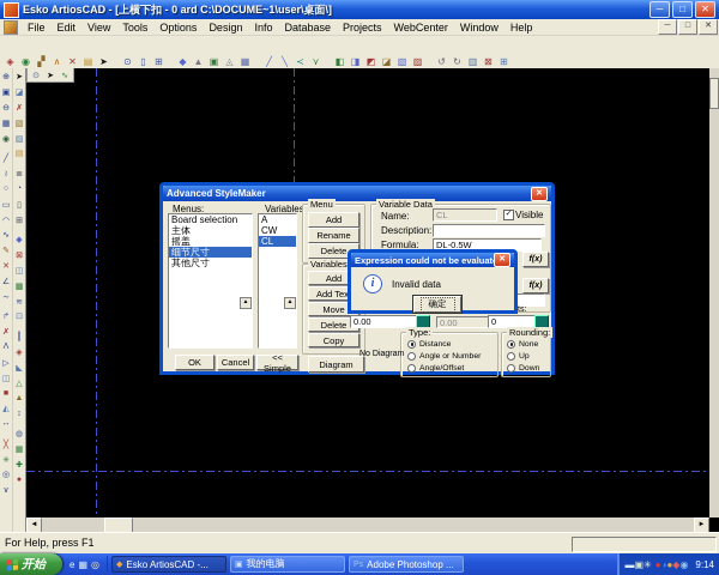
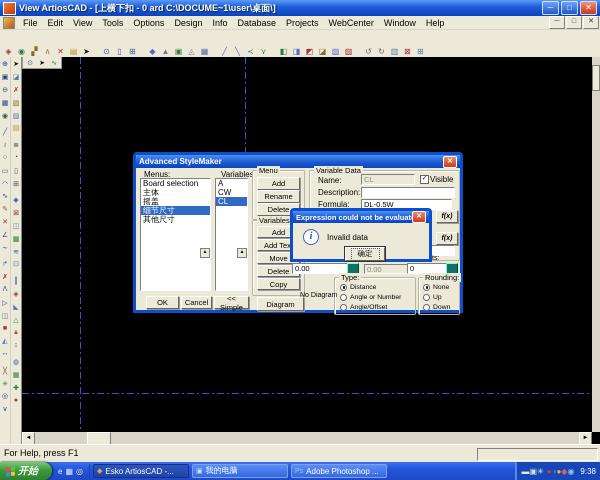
- Esko ArtiosCAD - [上横下扣 - 0 ard C:\DOCUME~1\user\桌面\]
+ View ArtiosCAD - [上横下扣 - 0 ard C:\DOCUME~1\user\桌面\]
  ─
  □
  ✕
  File Edit View Tools Options Design Info Database Projects WebCenter Window Help
  ◈ ◉ ▞ ∧ ✕ ▤ ➤ ⊙ ▯ ⊞ ◆ ▲ ▣ ◬ ▦ ╱ ╲ ≺ ⋎ ◧ ◨ ◩ ◪ ▧ ▨ ↺ ↻ ▥ ⊠ ⊞
  For Help, press F1
  开始
  e
  ▦
  ◎
  Esko ArtiosCAD -...
  我的电脑
  Adobe Photoshop ...
  ▬▣✳
  ●◑●◆◉
- 9:14
+ 9:38
  Advanced StyleMaker
  Menus:
  Board selection
  主体
  摇盖
  细节尺寸
  其他尺寸
  Variables
  A
  CW
  CL
  Menu
  Add
  Rename
  Delete
  Variables
  Add
  Add Te
  Move
  Delete
  Copy
  Diagram
  OK
  Cancel
  << Simple
  Variable Data
  Name:
  CL
  Visible
  Description:
  Formula:
  DL-0.5W
  0.00
  0.00
  0
  Type:
  Rounding:
  Expression could not be evaluat
  i
  Invalid data
  确定
